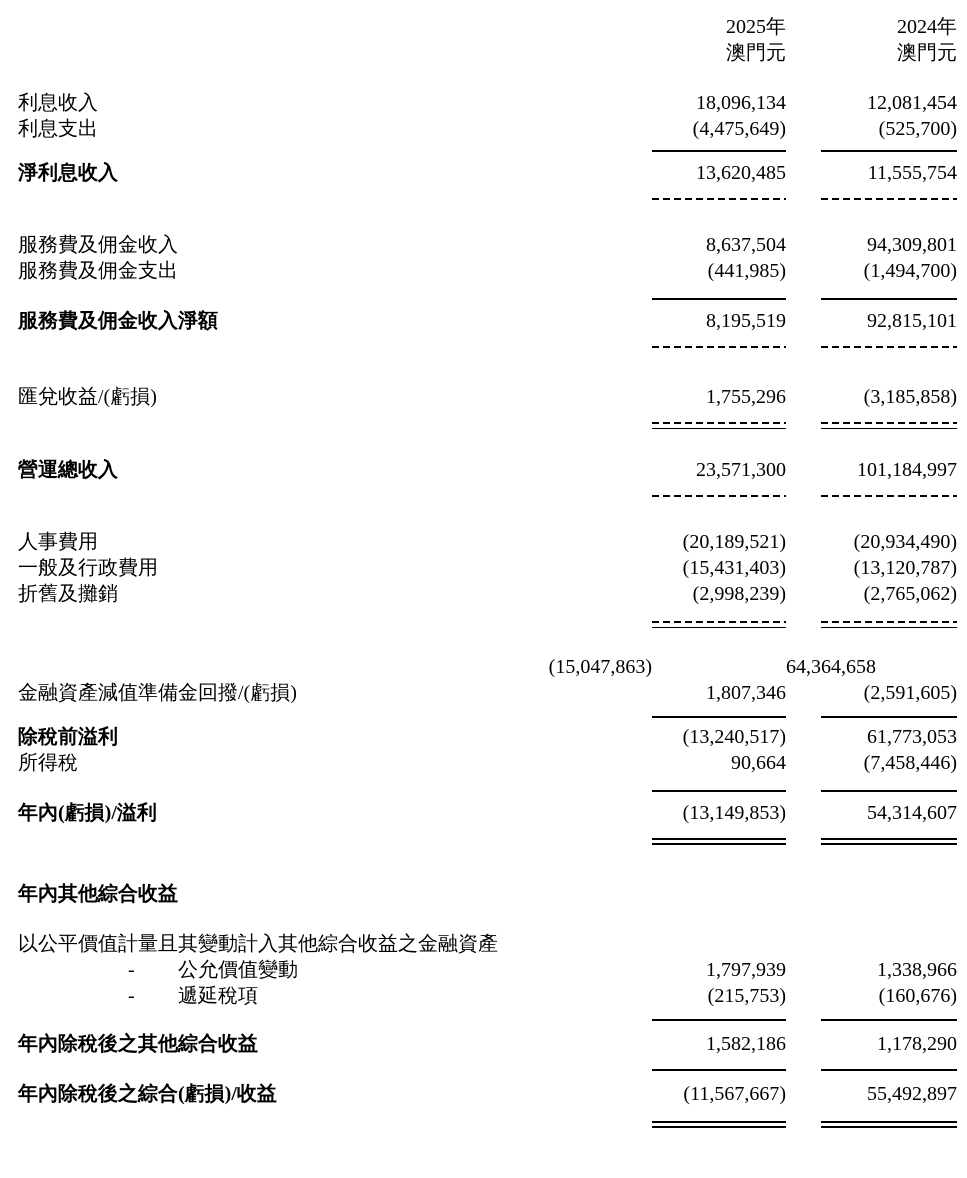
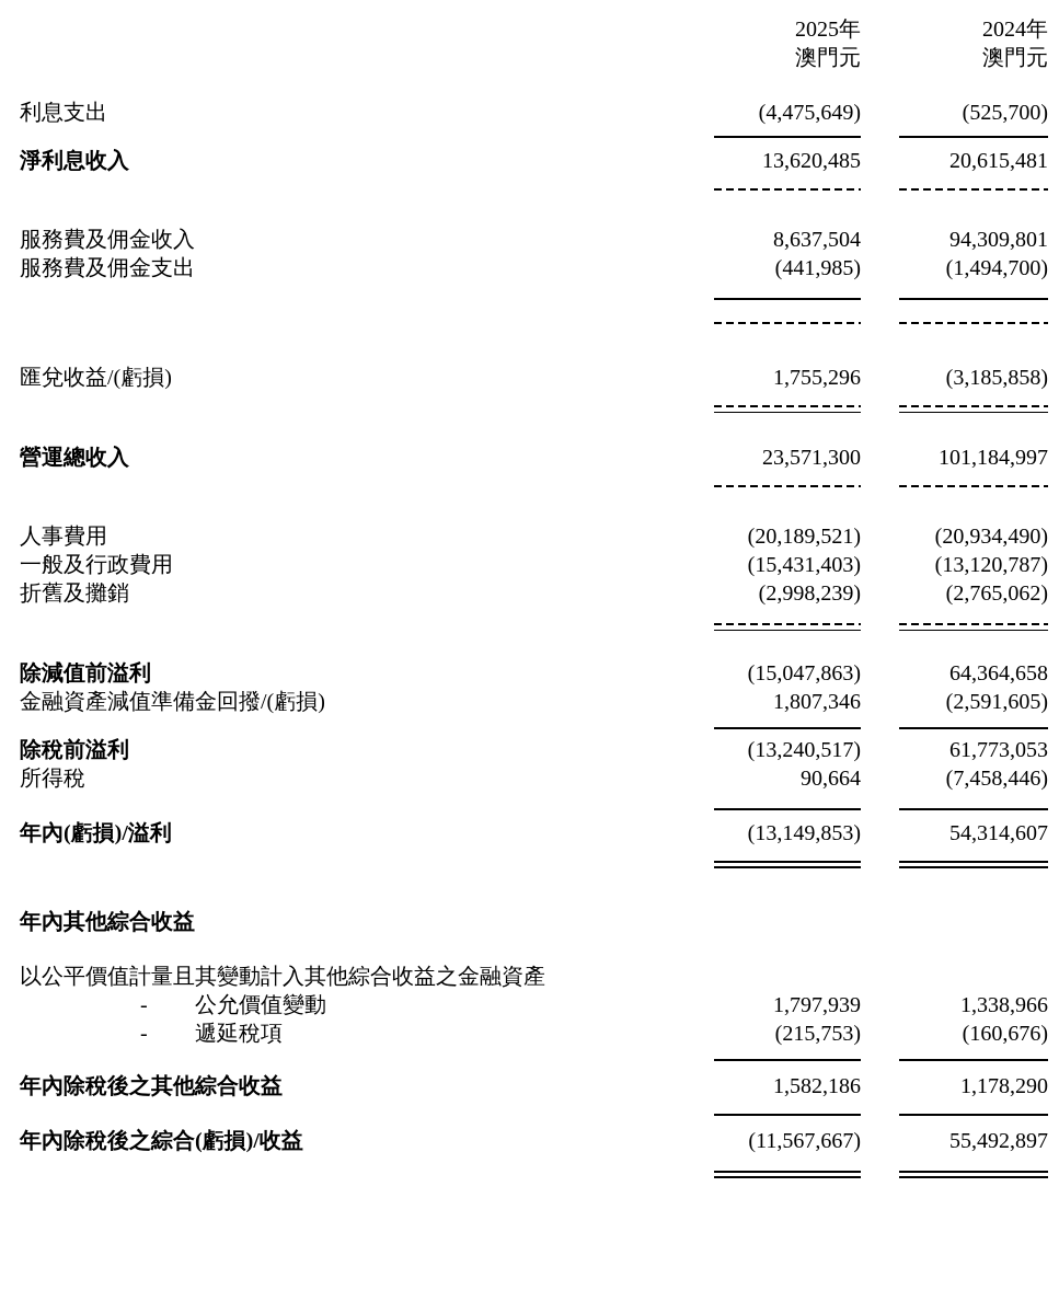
  2025年
  2024年
  澳門元
  澳門元
- 利息收入
- 18,096,134
- 12,081,454
  利息支出
  (4,475,649)
  (525,700)
  淨利息收入
  13,620,485
- 11,555,754
+ 20,615,481
  服務費及佣金收入
  8,637,504
  94,309,801
  服務費及佣金支出
  (441,985)
  (1,494,700)
- 服務費及佣金收入淨額
- 8,195,519
- 92,815,101
  匯兌收益/(虧損)
  1,755,296
  (3,185,858)
  營運總收入
  23,571,300
  101,184,997
  人事費用
  (20,189,521)
  (20,934,490)
  一般及行政費用
  (15,431,403)
  (13,120,787)
  折舊及攤銷
  (2,998,239)
  (2,765,062)
+ 除減值前溢利
  (15,047,863)
  64,364,658
  金融資產減值準備金回撥/(虧損)
  1,807,346
  (2,591,605)
  除稅前溢利
  (13,240,517)
  61,773,053
  所得稅
  90,664
  (7,458,446)
  年內(虧損)/溢利
  (13,149,853)
  54,314,607
  年內其他綜合收益
  以公平價值計量且其變動計入其他綜合收益之金融資產
  - 公允價值變動
  1,797,939
  1,338,966
  - 遞延稅項
  (215,753)
  (160,676)
  年內除稅後之其他綜合收益
  1,582,186
  1,178,290
  年內除稅後之綜合(虧損)/收益
  (11,567,667)
  55,492,897
